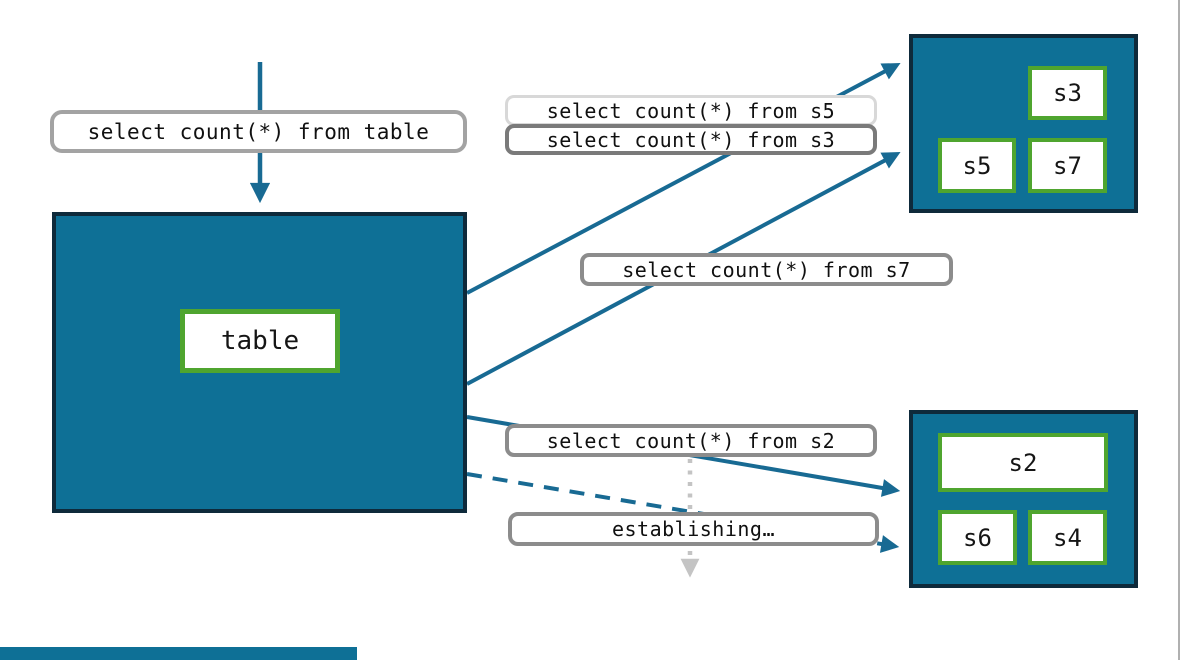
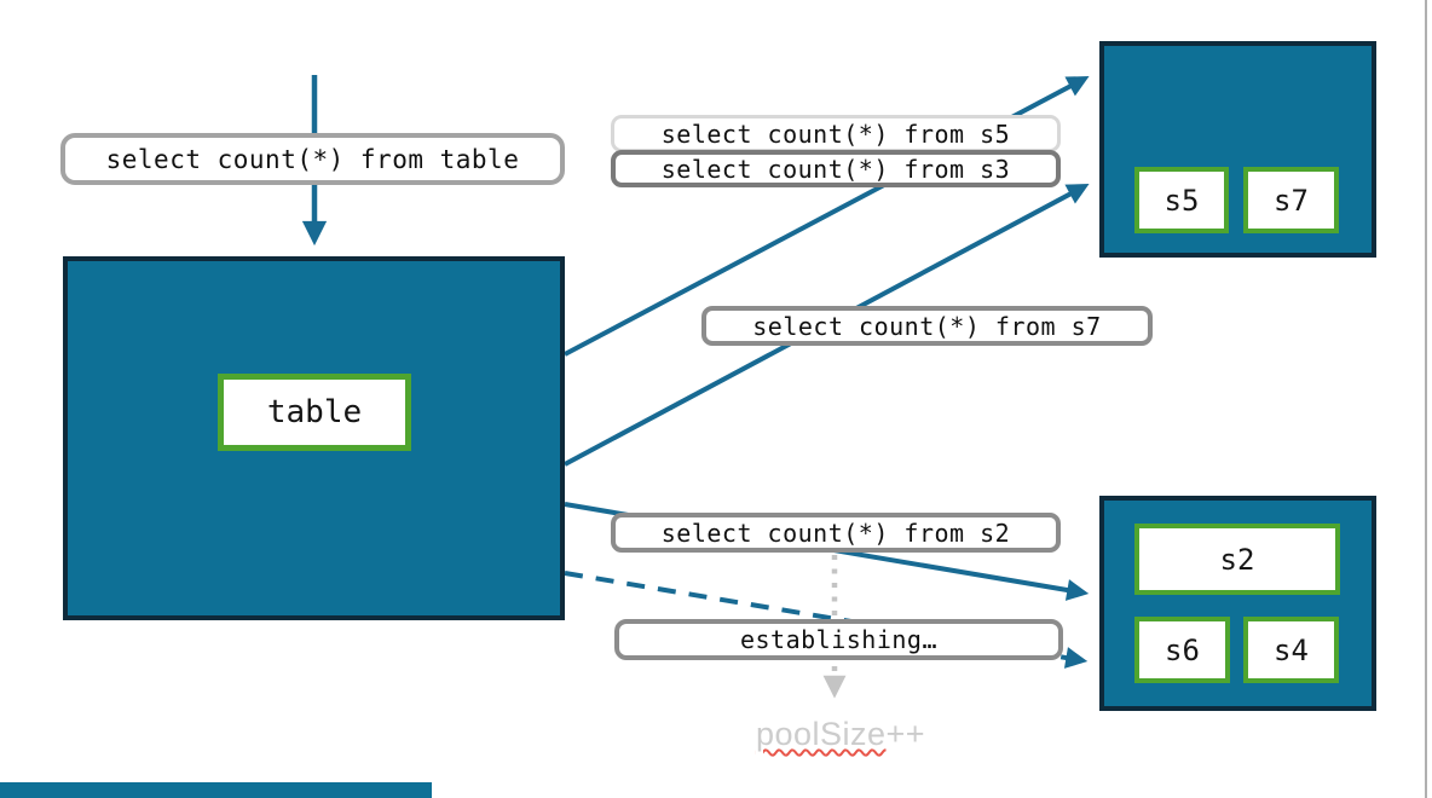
  table
- s3
  s5
  s7
  s2
  s6
  s4
  select count(*) from table
  select count(*) from s5
  select count(*) from s3
  select count(*) from s7
  select count(*) from s2
  establishing…
+ poolSize++
